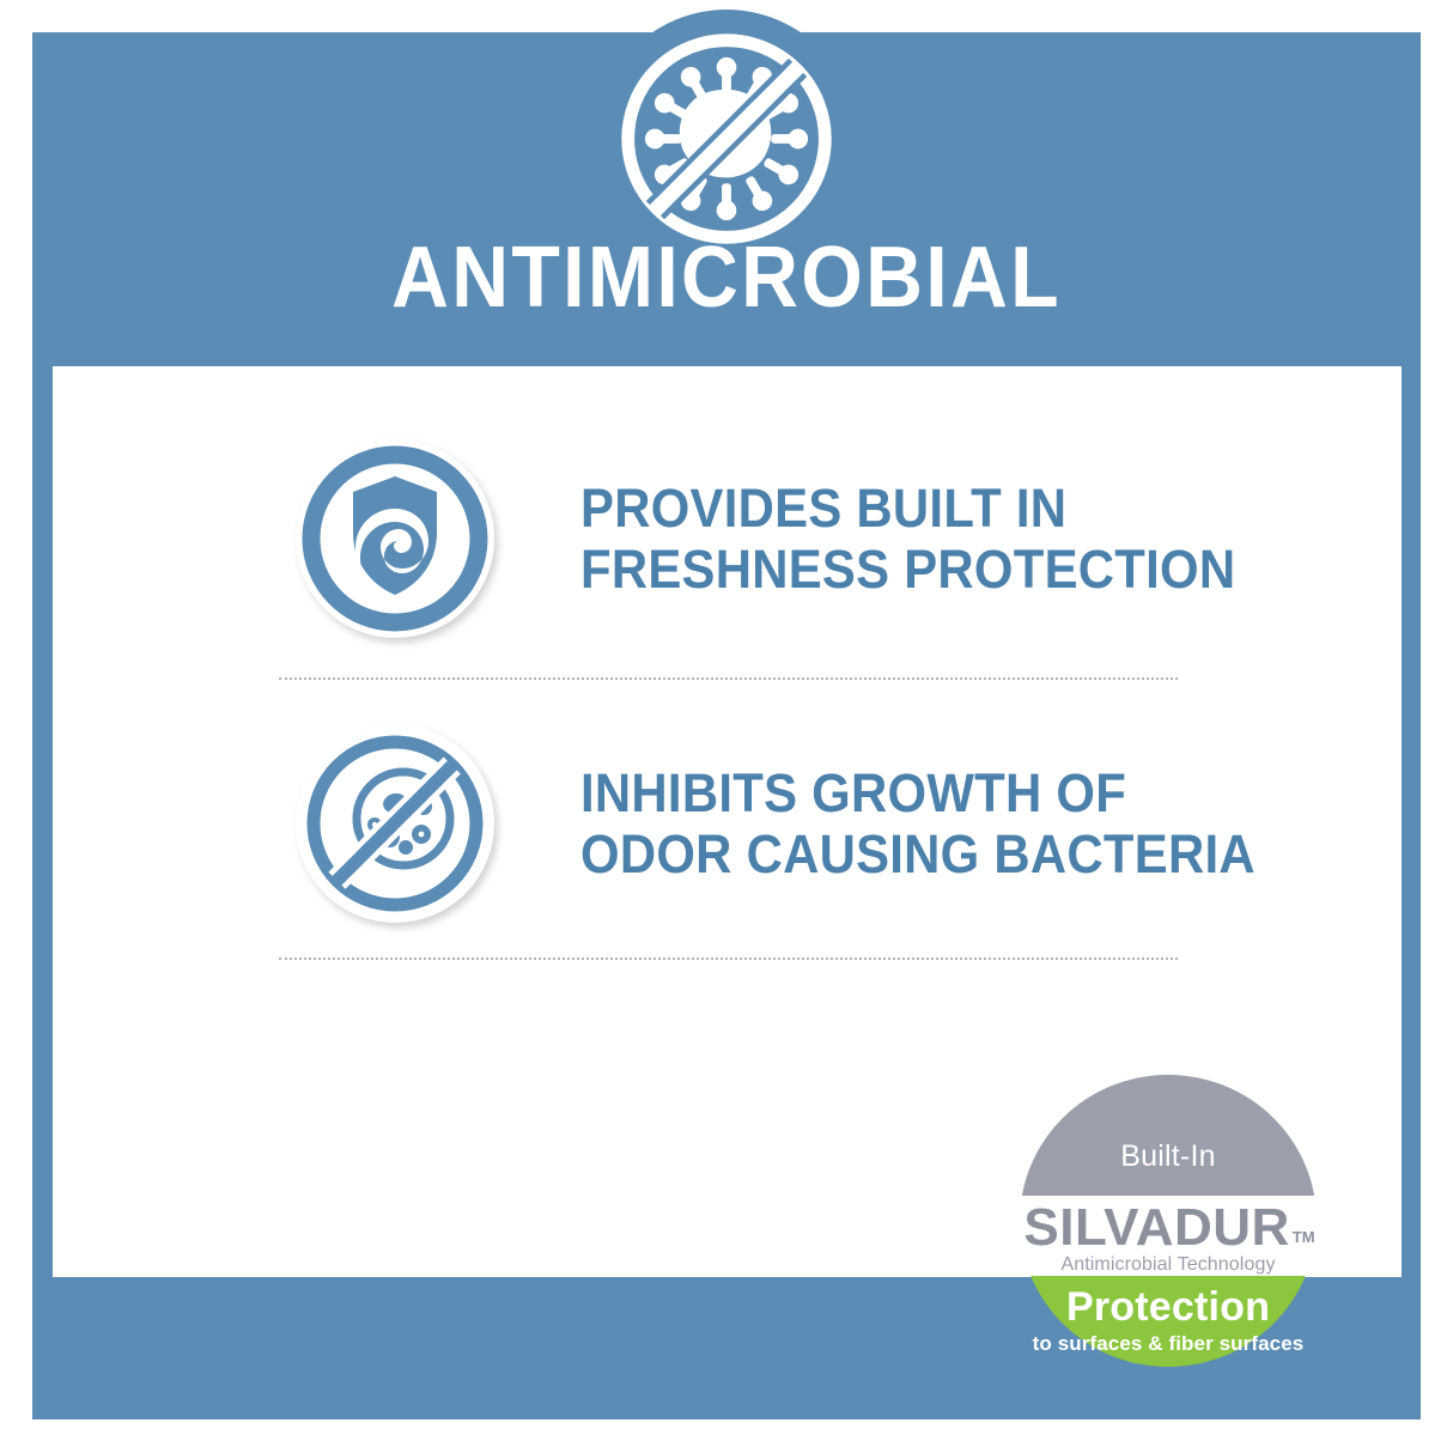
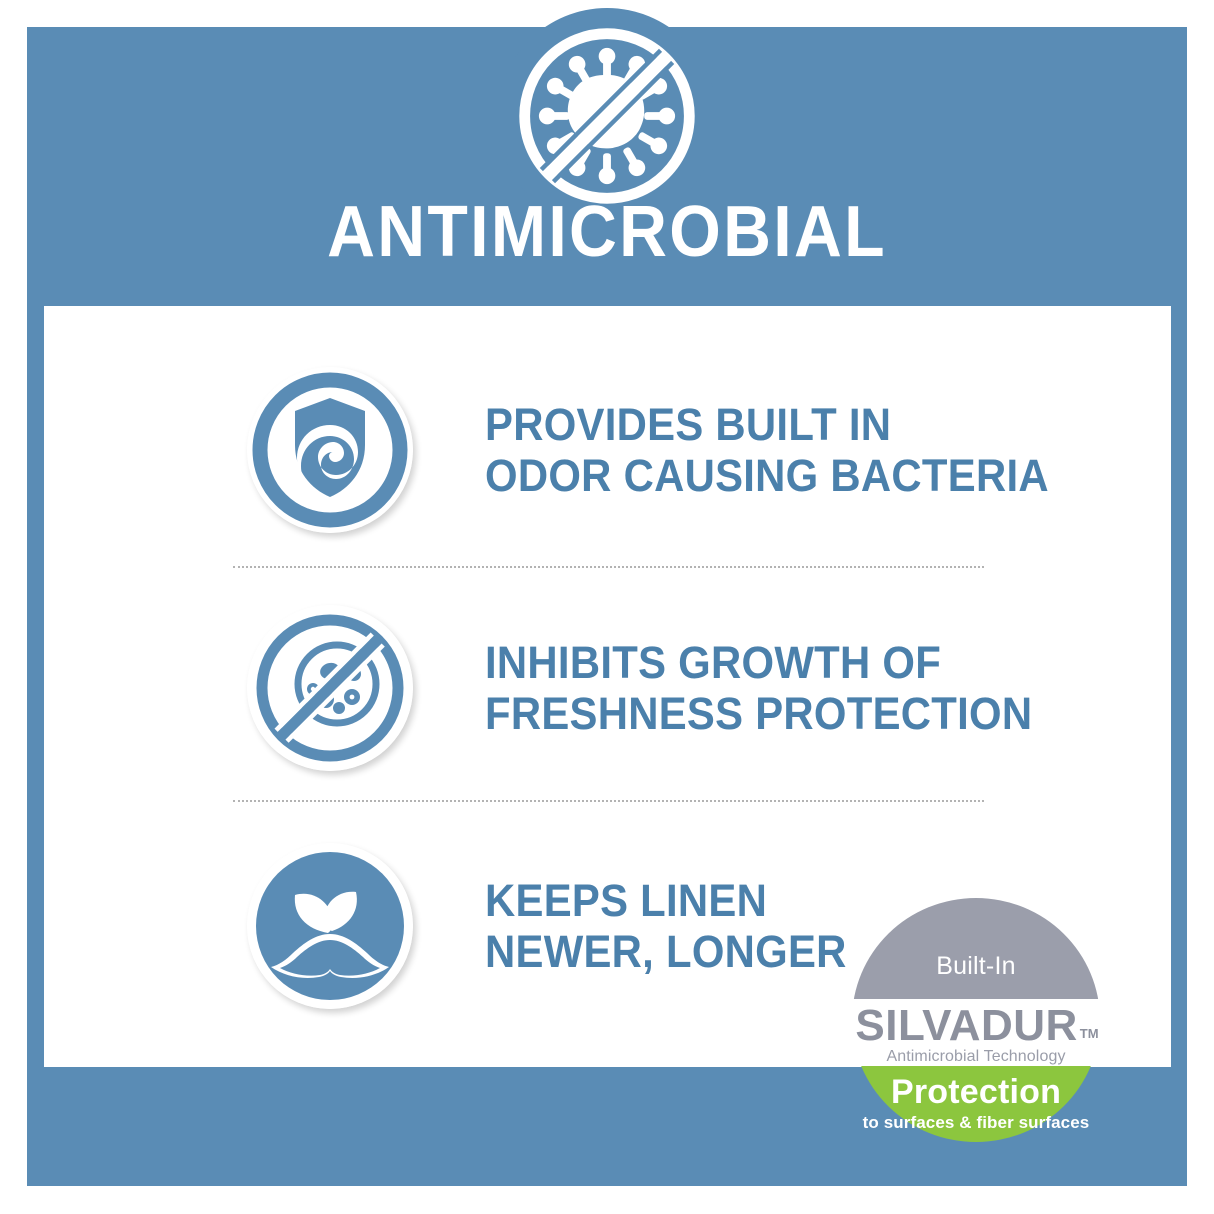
  ANTIMICROBIAL
  PROVIDES BUILT IN
- FRESHNESS PROTECTION
+ ODOR CAUSING BACTERIA
  INHIBITS GROWTH OF
- ODOR CAUSING BACTERIA
+ FRESHNESS PROTECTION
+ KEEPS LINEN
+ NEWER, LONGER
  Built-In
  SILVADUR TM
  Antimicrobial Technology
  Protection
  to surfaces & fiber surfaces
